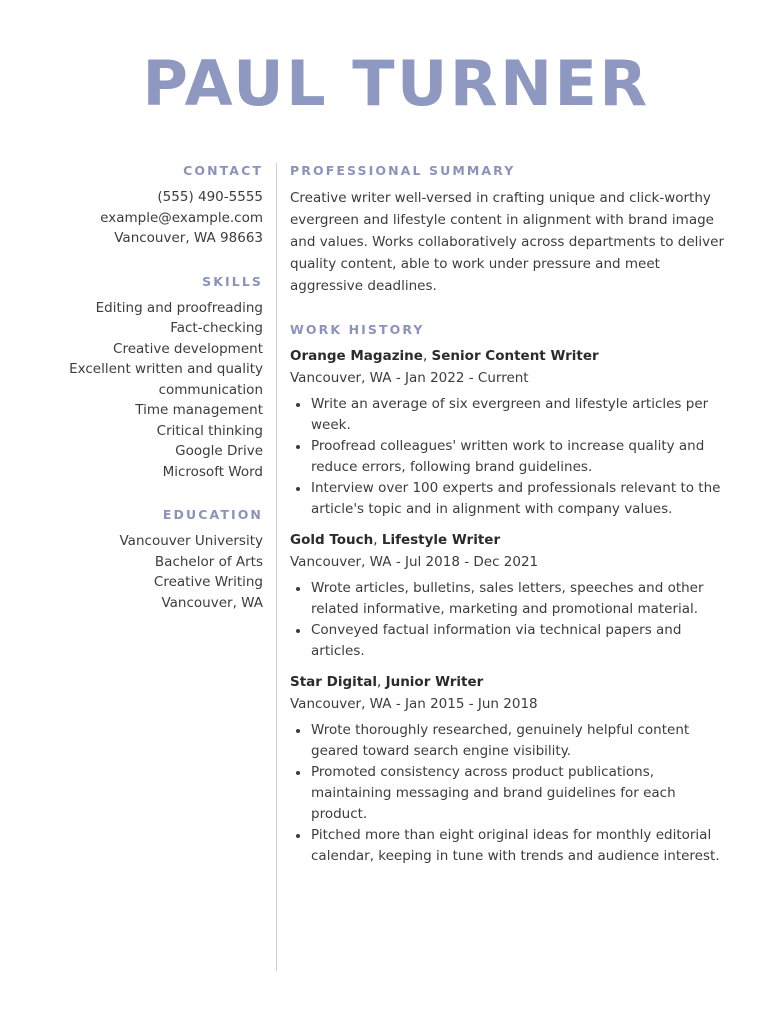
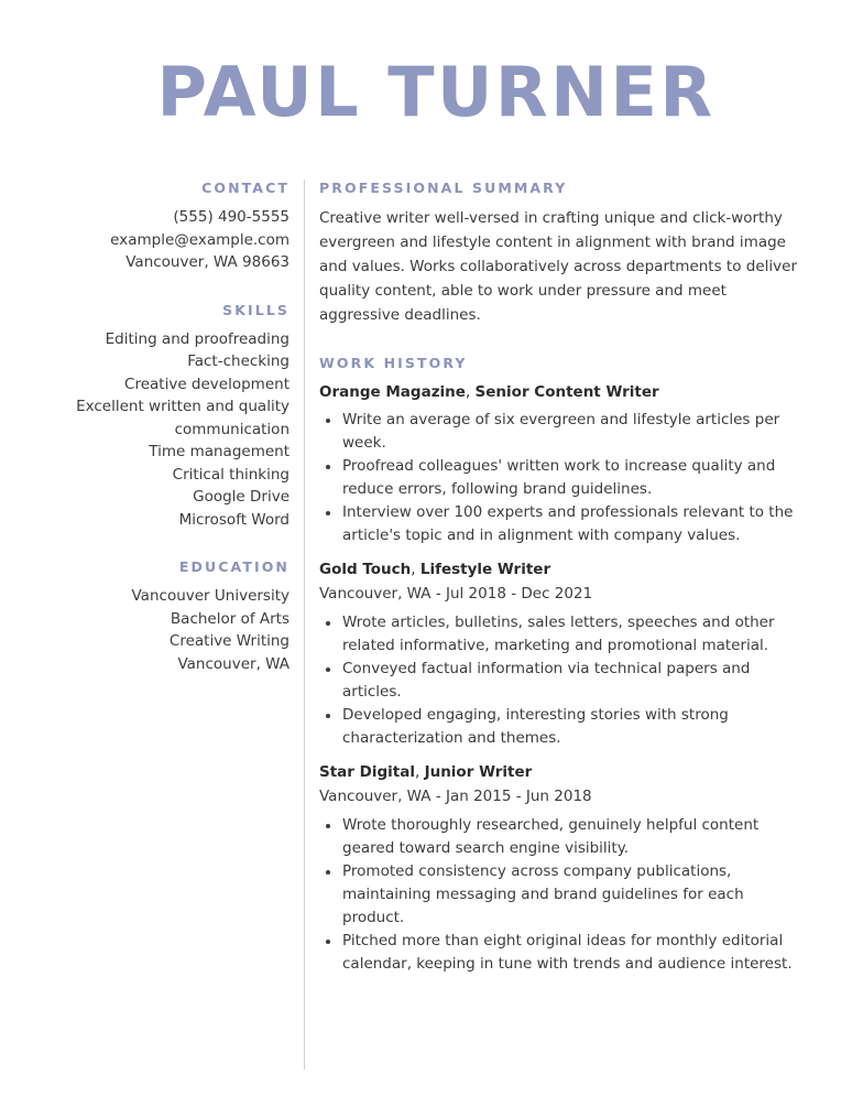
  PAUL TURNER
  CONTACT
  (555) 490-5555
  example@example.com
  Vancouver, WA 98663
  SKILLS
  Editing and proofreading
  Fact-checking
  Creative development
  Excellent written and quality communication
  Time management
  Critical thinking
  Google Drive
  Microsoft Word
  EDUCATION
  Vancouver University
  Bachelor of Arts
  Creative Writing
  Vancouver, WA
  PROFESSIONAL SUMMARY
  Creative writer well-versed in crafting unique and click-worthy evergreen and lifestyle content in alignment with brand image and values. Works collaboratively across departments to deliver quality content, able to work under pressure and meet aggressive deadlines.
  WORK HISTORY
  Orange Magazine, Senior Content Writer
- Vancouver, WA - Jan 2022 - Current
  Write an average of six evergreen and lifestyle articles per week.
  Proofread colleagues' written work to increase quality and reduce errors, following brand guidelines.
  Interview over 100 experts and professionals relevant to the article's topic and in alignment with company values.
  Gold Touch, Lifestyle Writer
  Vancouver, WA - Jul 2018 - Dec 2021
  Wrote articles, bulletins, sales letters, speeches and other related informative, marketing and promotional material.
  Conveyed factual information via technical papers and articles.
+ Developed engaging, interesting stories with strong characterization and themes.
  Star Digital, Junior Writer
  Vancouver, WA - Jan 2015 - Jun 2018
  Wrote thoroughly researched, genuinely helpful content geared toward search engine visibility.
- Promoted consistency across product publications, maintaining messaging and brand guidelines for each product.
+ Promoted consistency across company publications, maintaining messaging and brand guidelines for each product.
  Pitched more than eight original ideas for monthly editorial calendar, keeping in tune with trends and audience interest.
